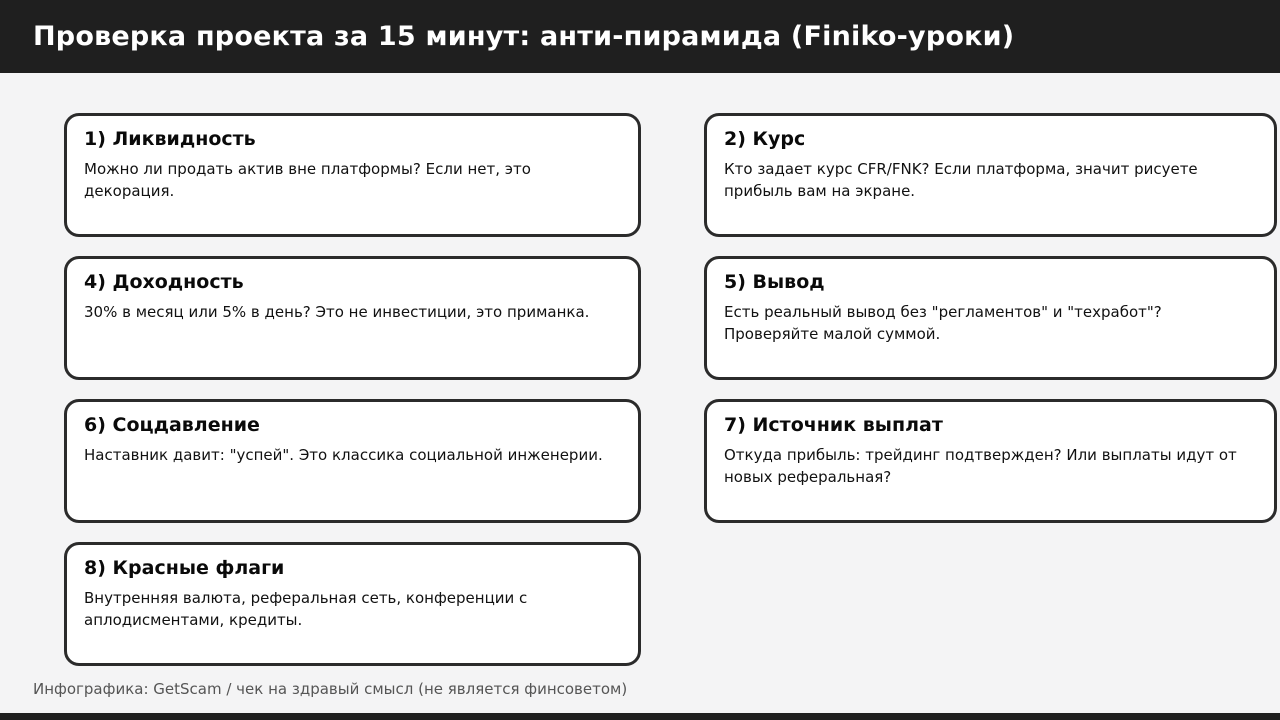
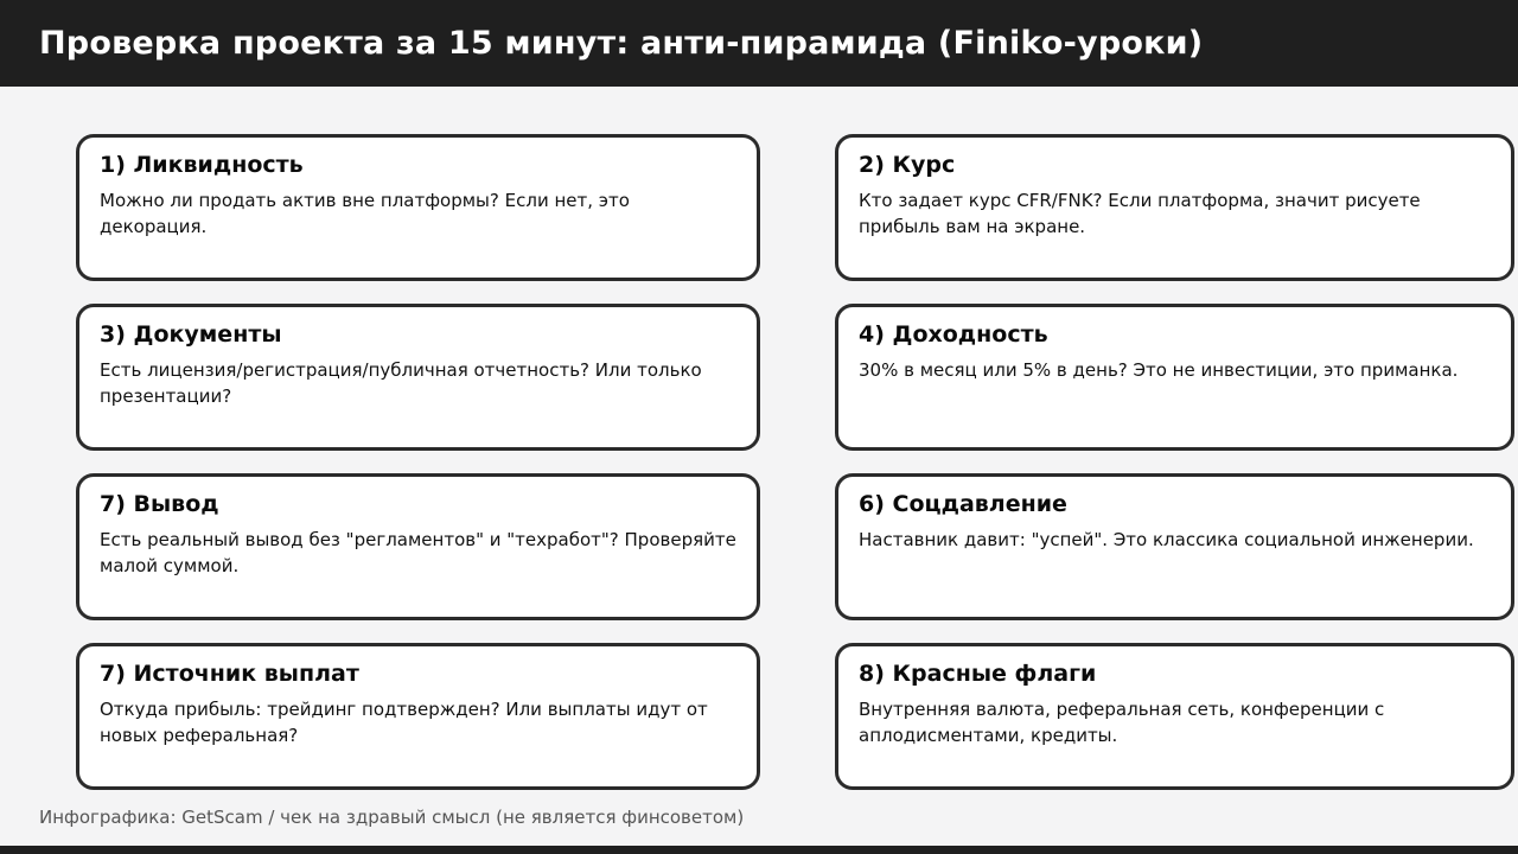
  Проверка проекта за 15 минут: анти-пирамида (Finiko-уроки)
  1) Ликвидность
  Можно ли продать актив вне платформы? Если нет, это декорация.
  2) Курс
  Кто задает курс CFR/FNK? Если платформа, значит рисуете прибыль вам на экране.
+ 3) Документы
+ Есть лицензия/регистрация/публичная отчетность? Или только презентации?
  4) Доходность
  30% в месяц или 5% в день? Это не инвестиции, это приманка.
- 5) Вывод
+ 7) Вывод
  Есть реальный вывод без "регламентов" и "техработ"? Проверяйте малой суммой.
  6) Соцдавление
  Наставник давит: "успей". Это классика социальной инженерии.
  7) Источник выплат
  Откуда прибыль: трейдинг подтвержден? Или выплаты идут от новых реферальная?
  8) Красные флаги
  Внутренняя валюта, реферальная сеть, конференции с аплодисментами, кредиты.
  Инфографика: GetScam / чек на здравый смысл (не является финсоветом)
